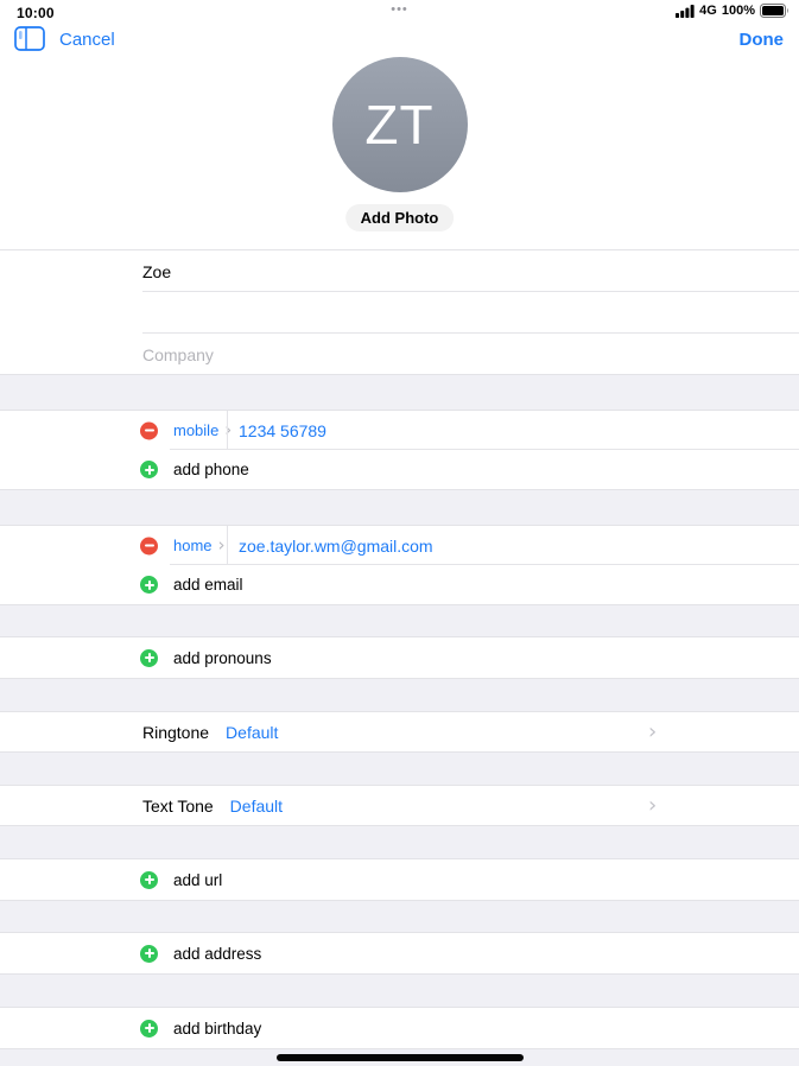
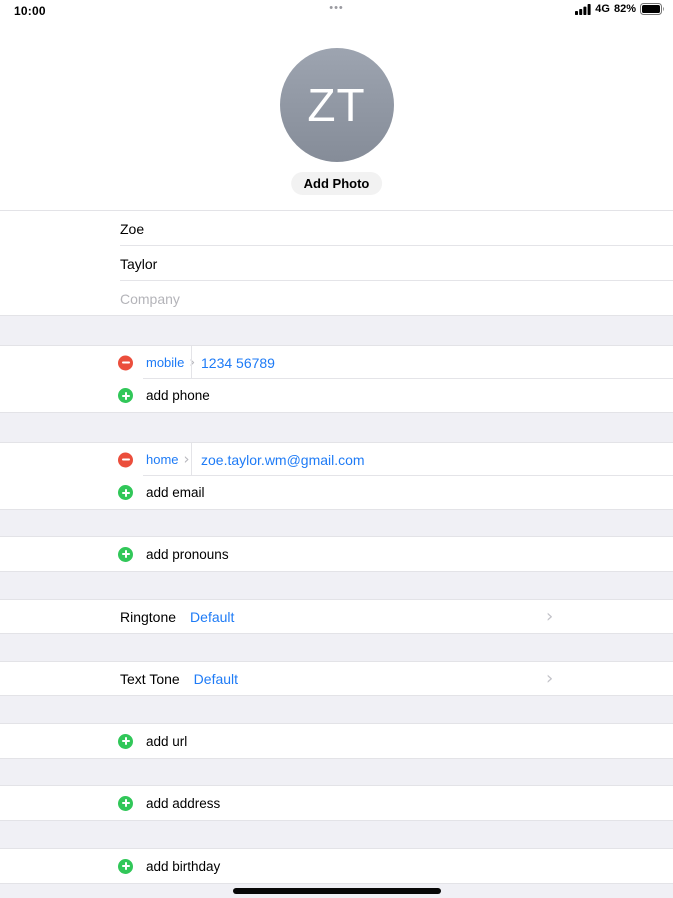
  10:00
  •••
  4G
- 100%
+ 82%
- Cancel
- Done
  ZT
  Add Photo
  Zoe
+ Taylor
  Company
  mobile
  ›
  1234 56789
  add phone
  home
  ›
  zoe.taylor.wm@gmail.com
  add email
  add pronouns
  Ringtone
  Default
  ›
  Text Tone
  Default
  ›
  add url
  add address
  add birthday
